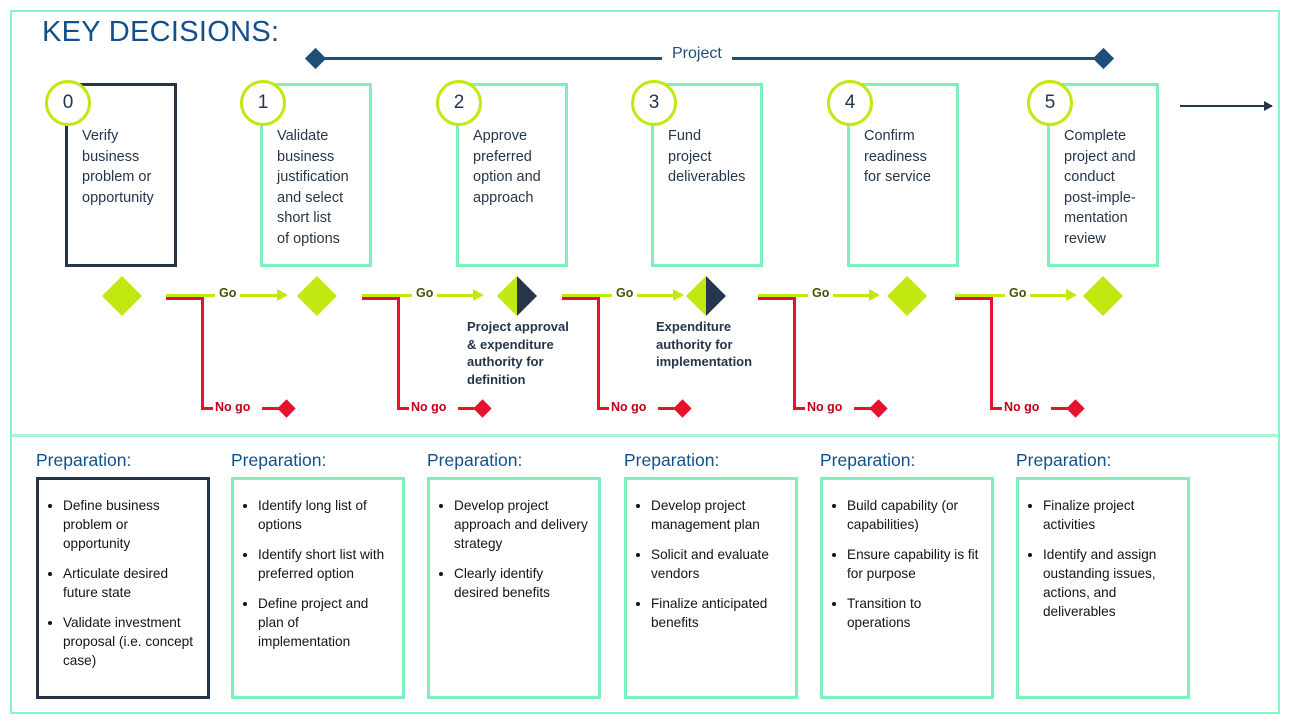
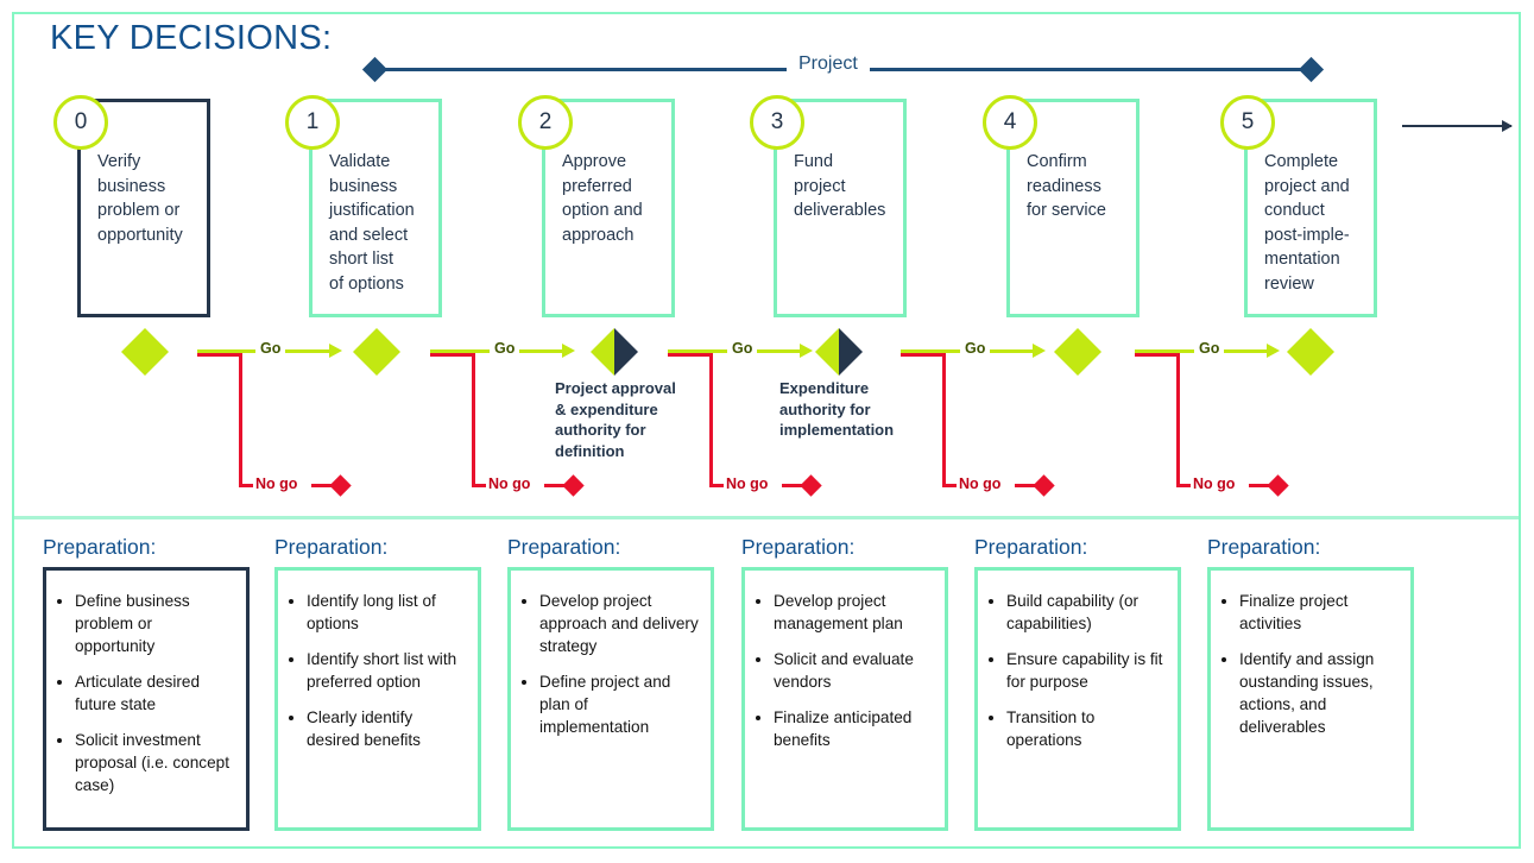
  KEY DECISIONS:
  Project
  Verify
  business
  problem or
  opportunity
  0
  Validate
  business
  justification
  and select
  short list
  of options
  1
  Approve
  preferred
  option and
  approach
  2
  Fund
  project
  deliverables
  3
  Confirm
  readiness
  for service
  4
  Complete
  project and
  conduct
  post-imple-
  mentation
  review
  5
  Project approval
  & expenditure
  authority for
  definition
  Expenditure
  authority for
  implementation
  Go
  No go
  Go
  No go
  Go
  No go
  Go
  No go
  Go
  No go
  Preparation:
  Define business problem or opportunity
  Articulate desired future state
- Validate investment proposal (i.e. concept case)
+ Solicit investment proposal (i.e. concept case)
  Preparation:
  Identify long list of options
  Identify short list with preferred option
- Define project and plan of implementation
+ Clearly identify desired benefits
  Preparation:
  Develop project approach and delivery strategy
- Clearly identify desired benefits
+ Define project and plan of implementation
  Preparation:
  Develop project management plan
  Solicit and evaluate vendors
  Finalize anticipated benefits
  Preparation:
  Build capability (or capabilities)
  Ensure capability is fit for purpose
  Transition to operations
  Preparation:
  Finalize project activities
  Identify and assign oustanding issues, actions, and deliverables
